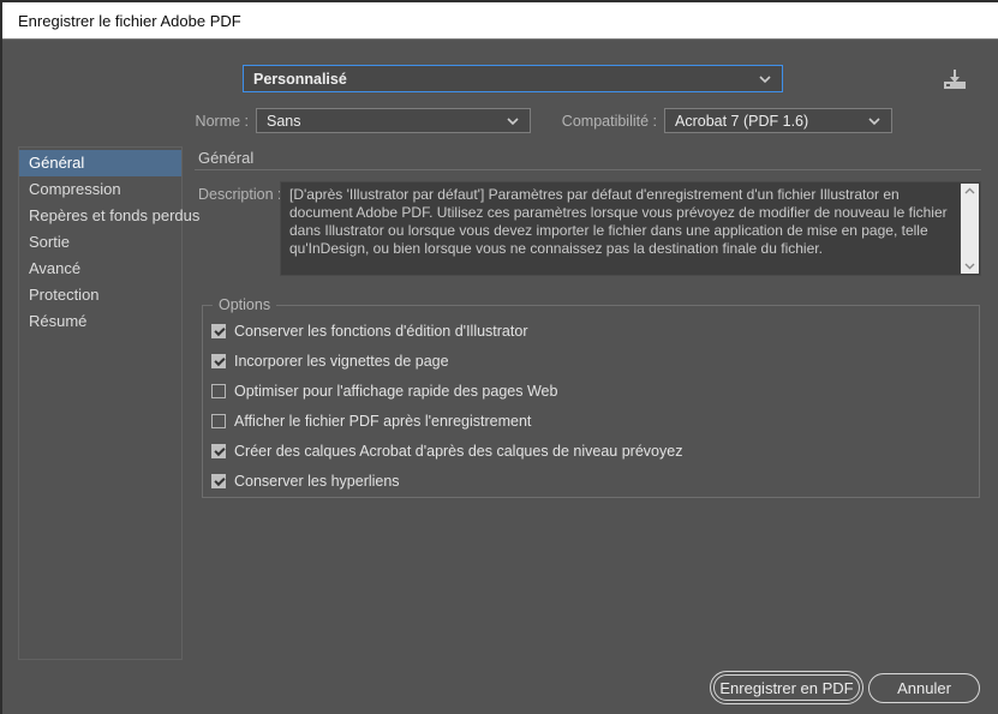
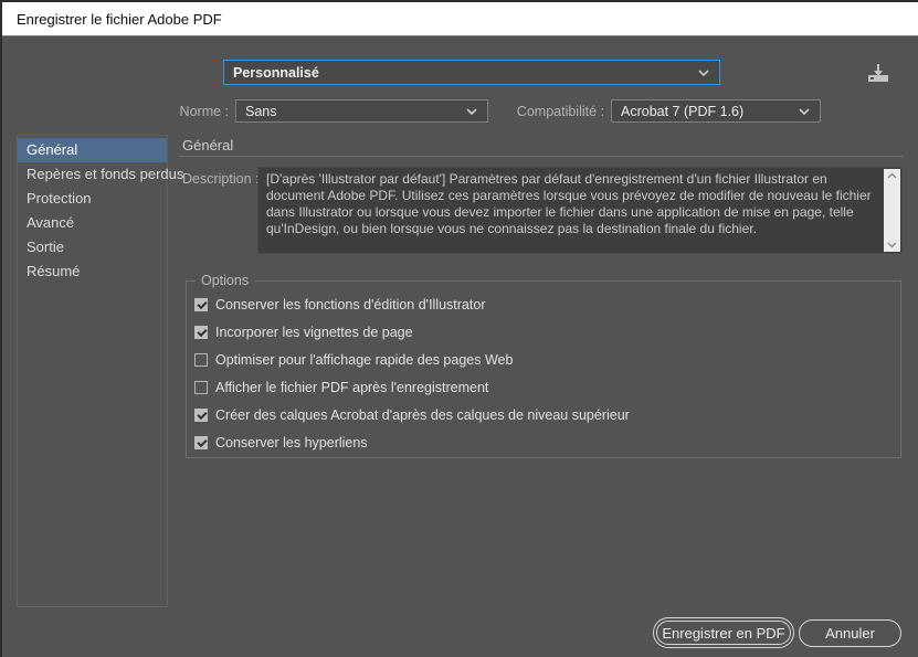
  Enregistrer le fichier Adobe PDF
  Personnalisé
  Norme :
  Sans
  Compatibilité :
  Acrobat 7 (PDF 1.6)
  Général
- Compression
  Repères et fonds perdus
- Sortie
+ Protection
  Avancé
- Protection
+ Sortie
  Résumé
  Général
  Description
  [D'après 'Illustrator par défaut'] Paramètres par défaut d'enregistrement d'un fichier Illustrator en document Adobe PDF. Utilisez ces paramètres lorsque vous prévoyez de modifier de nouveau le fichier dans Illustrator ou lorsque vous devez importer le fichier dans une application de mise en page, telle qu'InDesign, ou bien lorsque vous ne connaissez pas la destination finale du fichier.
  Options
  Conserver les fonctions d'édition d'Illustrator
  Incorporer les vignettes de page
  Optimiser pour l'affichage rapide des pages Web
  Afficher le fichier PDF après l'enregistrement
- Créer des calques Acrobat d'après des calques de niveau prévoyez
+ Créer des calques Acrobat d'après des calques de niveau supérieur
  Conserver les hyperliens
  Enregistrer en PDF
  Annuler
